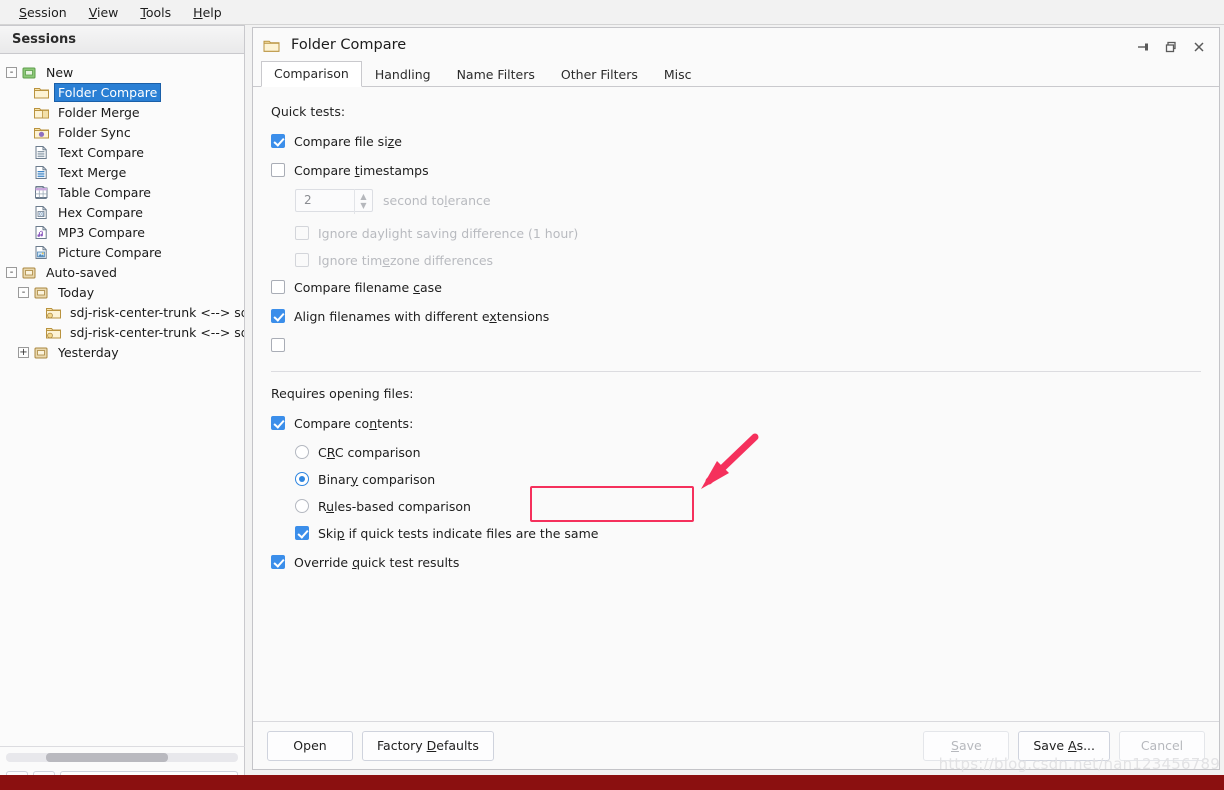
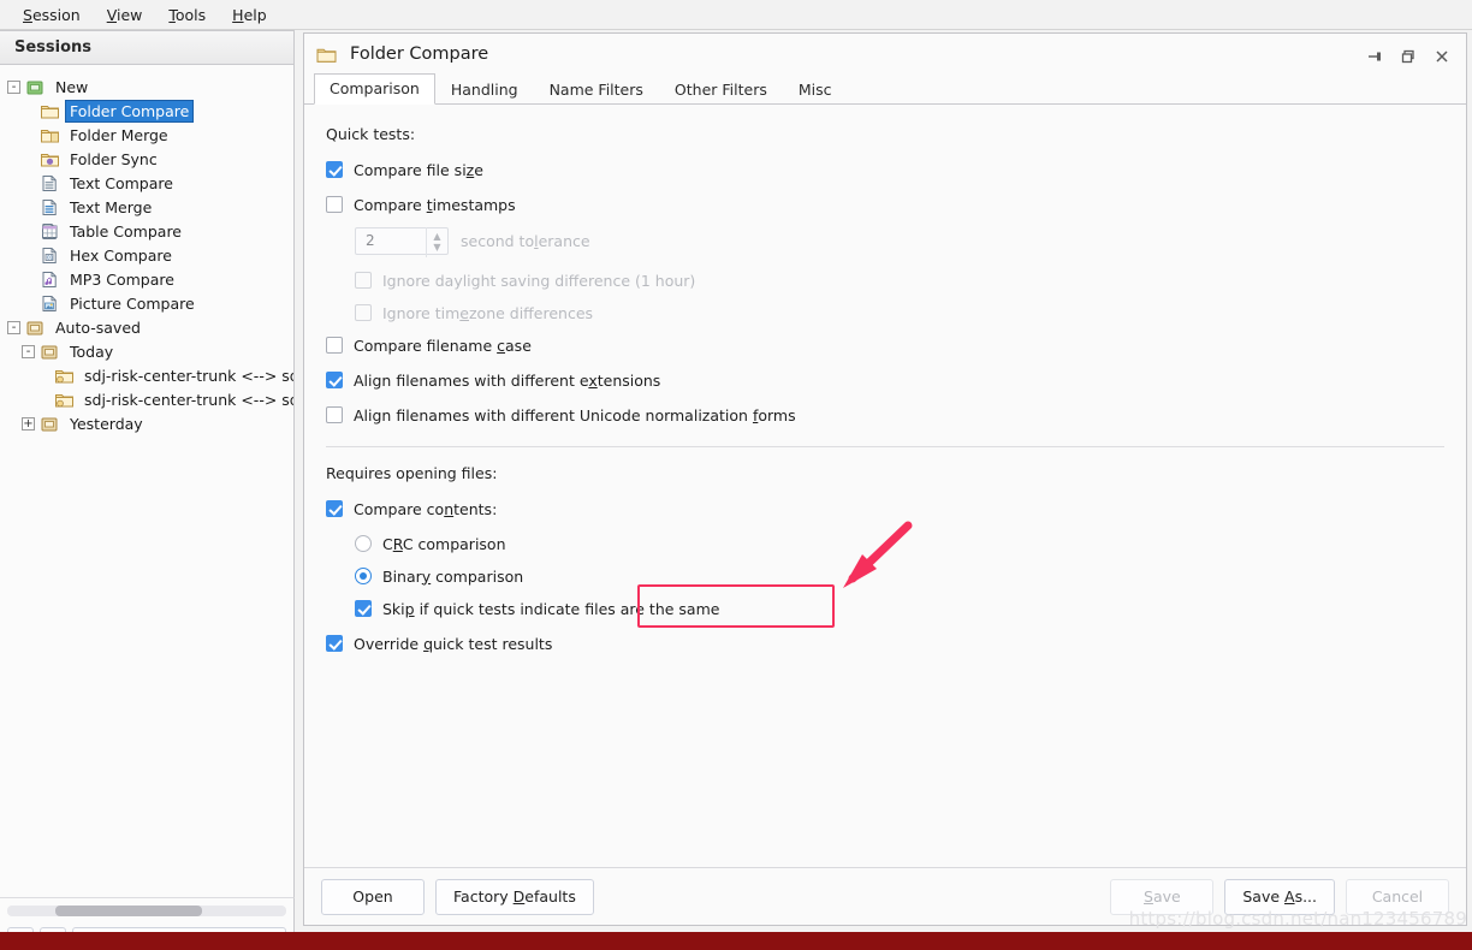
  Session
  View
  Tools
  Help
  Sessions
  -
  New
  Folder Compare
  Folder Merge
  Folder Sync
  Text Compare
  Text Merge
  Table Compare
  Hex Compare
  MP3 Compare
  Picture Compare
  -
  Auto-saved
  -
  Today
  sdj-risk-center-trunk <--> s
  sdj-risk-center-trunk <--> s
  +
  Yesterday
  Folder Compare
  Comparison
  Handling
  Name Filters
  Other Filters
  Misc
  Quick tests:
  Compare file size
  Compare timestamps
  2
  ▲
  ▼
  second tolerance
  Ignore daylight saving difference (1 hour)
  Ignore timezone differences
  Compare filename case
  Align filenames with different extensions
+ Align filenames with different Unicode normalization forms
  Requires opening files:
  Compare contents:
  CRC comparison
  Binary comparison
- Rules-based comparison
  Skip if quick tests indicate files are the same
  Override quick test results
  Open
  Factory Defaults
  Save
  Save As...
  Cancel
  https://blog.csdn.net/nan123456789
